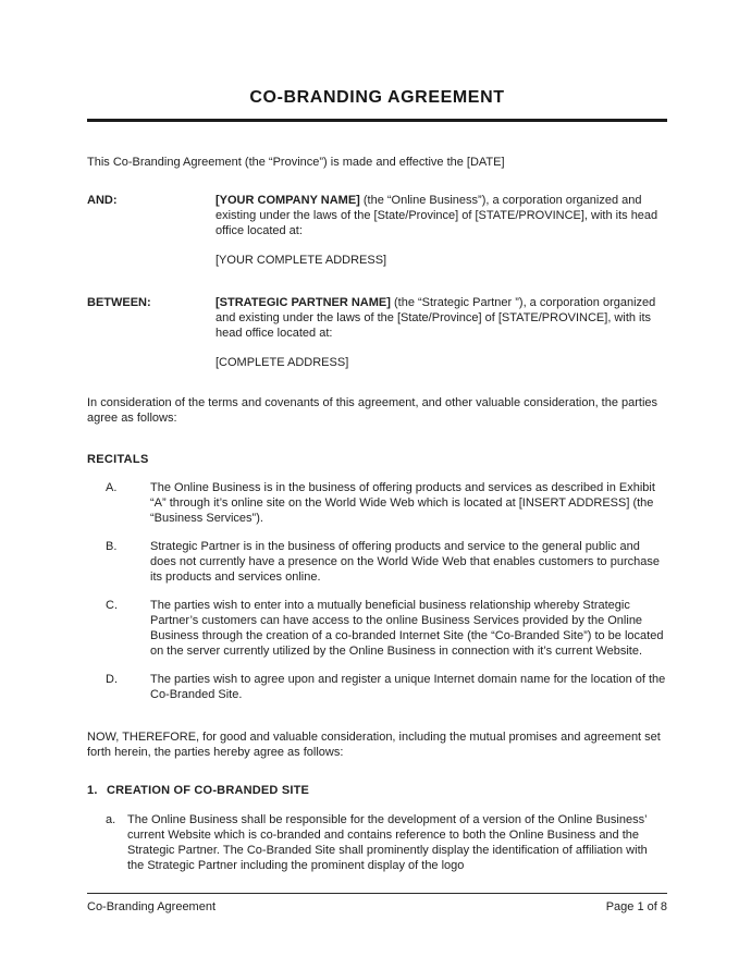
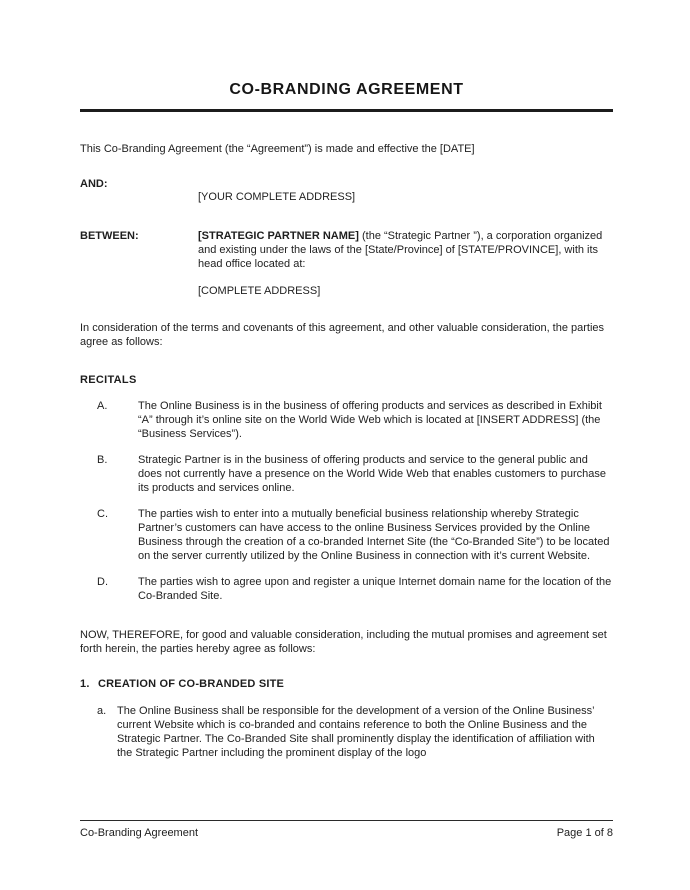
  CO-BRANDING AGREEMENT
- This Co-Branding Agreement (the “Province”) is made and effective the [DATE]
+ This Co-Branding Agreement (the “Agreement”) is made and effective the [DATE]
  AND:
- [YOUR COMPANY NAME] (the “Online Business”), a corporation organized and existing under the laws of the [State/Province] of [STATE/PROVINCE], with its head office located at:
  [YOUR COMPLETE ADDRESS]
  BETWEEN:
  [STRATEGIC PARTNER NAME] (the “Strategic Partner ”), a corporation organized and existing under the laws of the [State/Province] of [STATE/PROVINCE], with its head office located at:
  [COMPLETE ADDRESS]
  In consideration of the terms and covenants of this agreement, and other valuable consideration, the parties agree as follows:
  RECITALS
  A.
  The Online Business is in the business of offering products and services as described in Exhibit “A” through it’s online site on the World Wide Web which is located at [INSERT ADDRESS] (the “Business Services”).
  B.
  Strategic Partner is in the business of offering products and service to the general public and does not currently have a presence on the World Wide Web that enables customers to purchase its products and services online.
  C.
  The parties wish to enter into a mutually beneficial business relationship whereby Strategic Partner’s customers can have access to the online Business Services provided by the Online Business through the creation of a co-branded Internet Site (the “Co-Branded Site”) to be located on the server currently utilized by the Online Business in connection with it’s current Website.
  D.
  The parties wish to agree upon and register a unique Internet domain name for the location of the Co-Branded Site.
  NOW, THEREFORE, for good and valuable consideration, including the mutual promises and agreement set forth herein, the parties hereby agree as follows:
  1.
  CREATION OF CO-BRANDED SITE
  a.
  The Online Business shall be responsible for the development of a version of the Online Business’ current Website which is co-branded and contains reference to both the Online Business and the Strategic Partner. The Co-Branded Site shall prominently display the identification of affiliation with the Strategic Partner including the prominent display of the logo
  Co-Branding Agreement
  Page 1 of 8
